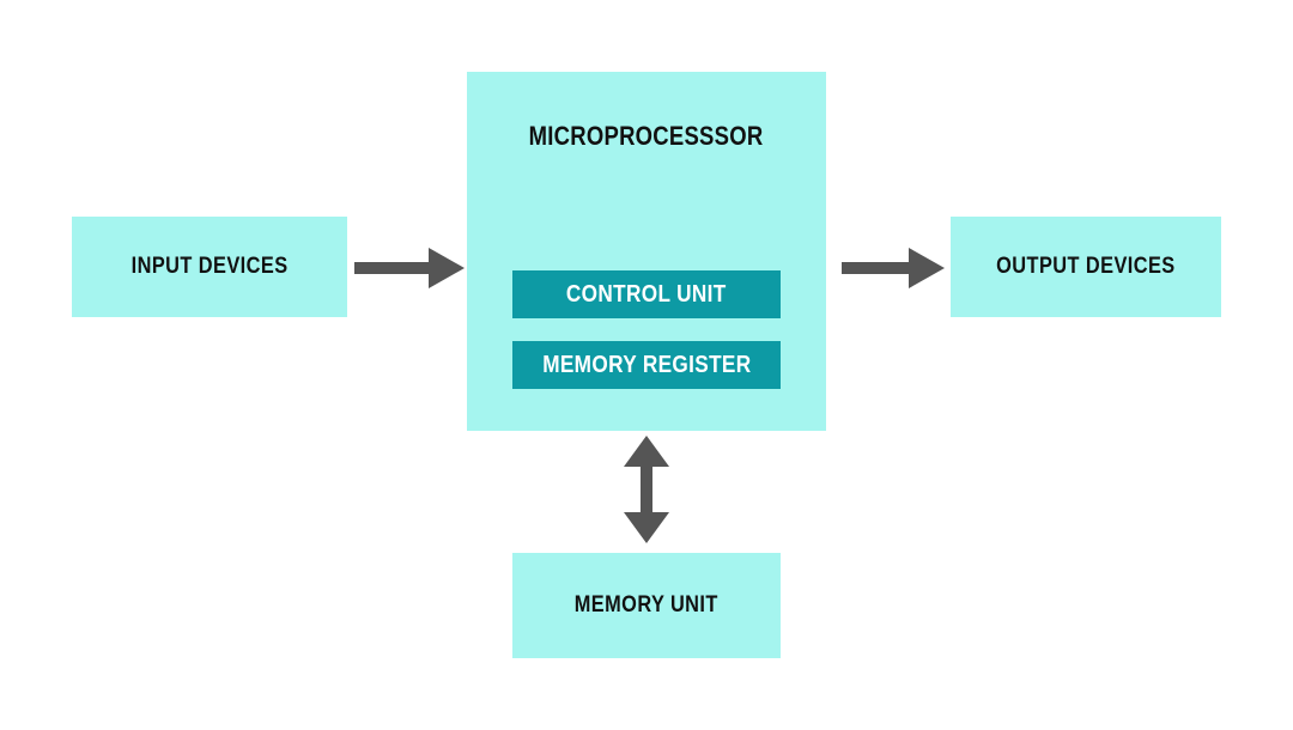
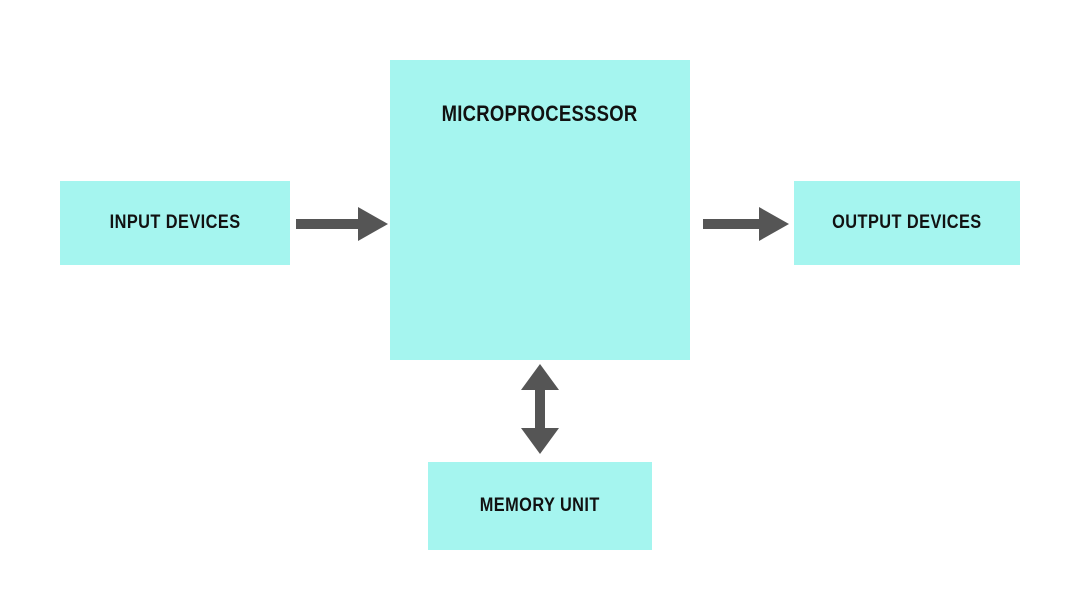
  INPUT DEVICES
  MICROPROCESSSOR
- CONTROL UNIT
- MEMORY REGISTER
  MEMORY UNIT
  OUTPUT DEVICES
